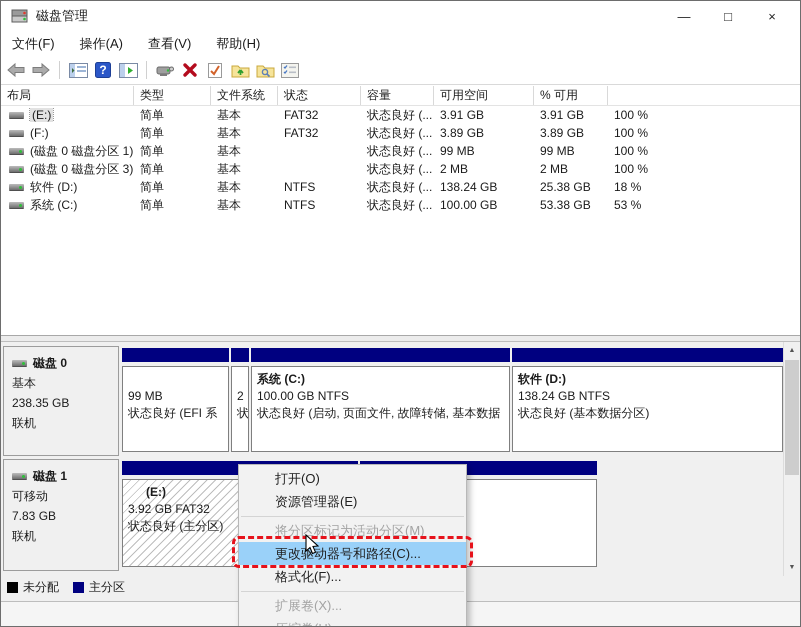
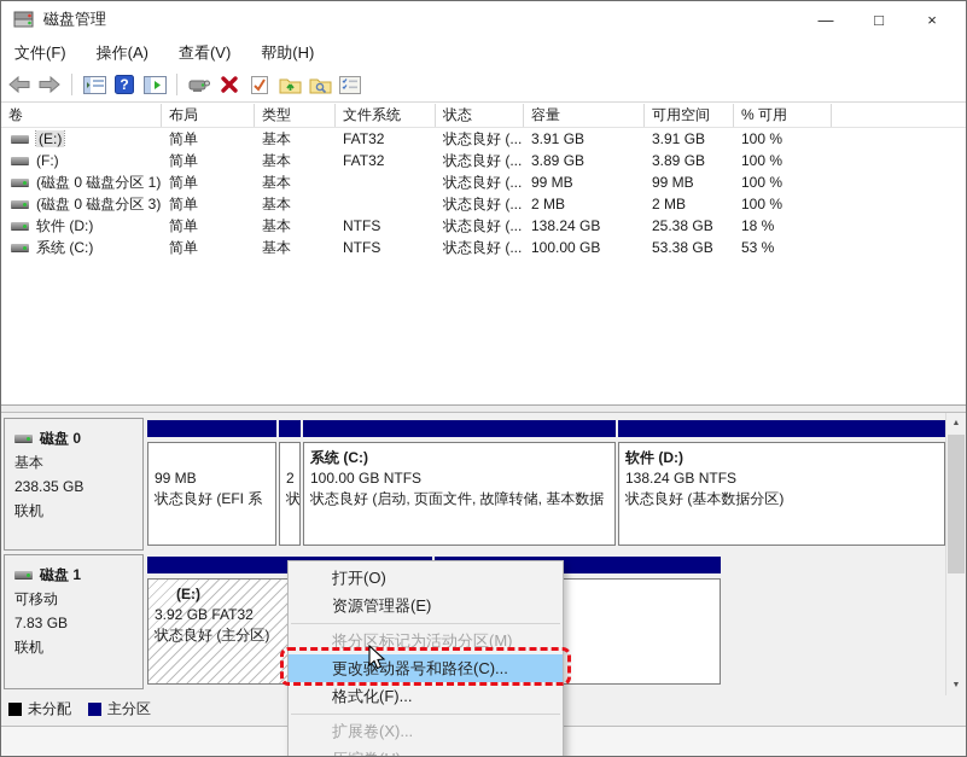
  磁盘管理
  —
  □
  ×
  文件(F)
  操作(A)
  查看(V)
  帮助(H)
  ?
+ 卷
  布局
  类型
  文件系统
  状态
  容量
  可用空间
  % 可用
  (E:)
  简单
  基本
  FAT32
  状态良好 (...
  3.91 GB
  3.91 GB
  100 %
  (F:)
  简单
  基本
  FAT32
  状态良好 (...
  3.89 GB
  3.89 GB
  100 %
  (磁盘 0 磁盘分区 1)
  简单
  基本
  状态良好 (...
  99 MB
  99 MB
  100 %
  (磁盘 0 磁盘分区 3)
  简单
  基本
  状态良好 (...
  2 MB
  2 MB
  100 %
  软件 (D:)
  简单
  基本
  NTFS
  状态良好 (...
  138.24 GB
  25.38 GB
  18 %
  系统 (C:)
  简单
  基本
  NTFS
  状态良好 (...
  100.00 GB
  53.38 GB
  53 %
  磁盘 0
  基本
  238.35 GB
  联机
  99 MB
  状态良好 (EFI 系
  2
  状
  系统 (C:)
  100.00 GB NTFS
  状态良好 (启动, 页面文件, 故障转储, 基本数据
  软件 (D:)
  138.24 GB NTFS
  状态良好 (基本数据分区)
  磁盘 1
  可移动
  7.83 GB
  联机
  (E:)
  3.92 GB FAT32
  状态良好 (主分区)
  未分配
  主分区
  打开(O)
  资源管理器(E)
  将分区标记为活动分区(M)
  更改驱动器号和路径(C)...
  格式化(F)...
  扩展卷(X)...
